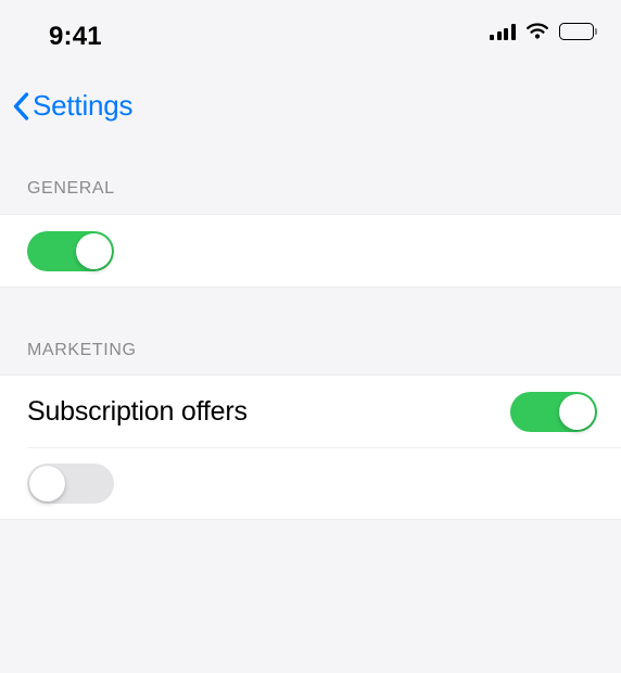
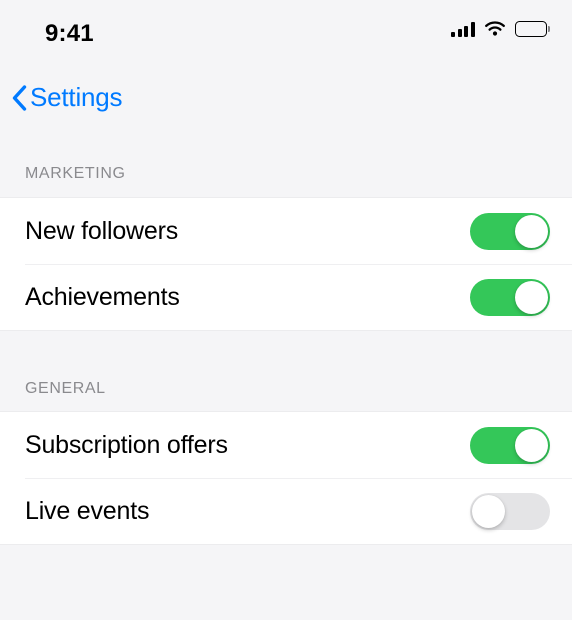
  9:41
  Settings
- GENERAL
+ MARKETING
+ New followers
+ Achievements
- MARKETING
+ GENERAL
  Subscription offers
+ Live events
